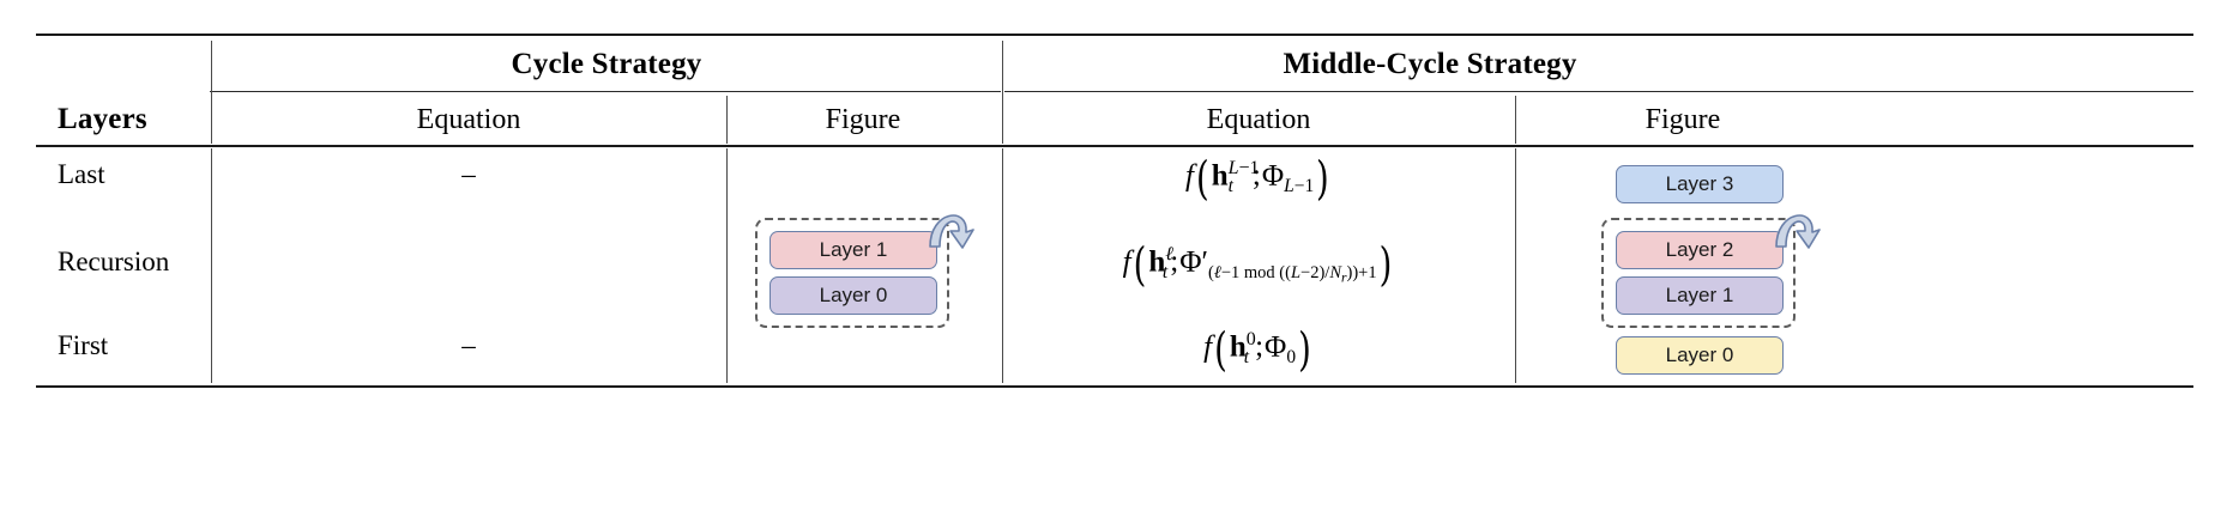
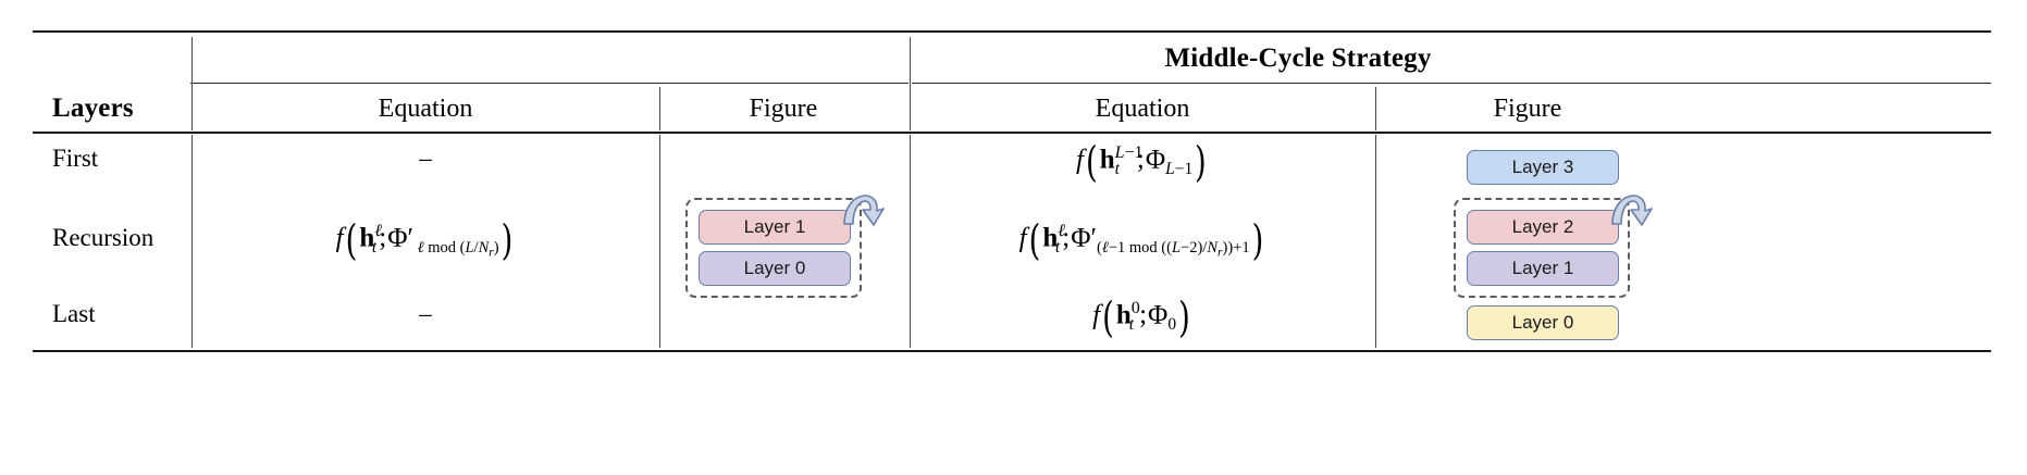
- Cycle Strategy
  Middle-Cycle Strategy
  Layers
  Equation
  Figure
  Equation
  Figure
- Last
+ First
  Recursion
- First
+ Last
  –
+ f(hℓt;Φ′ ℓ mod (L/Nr) )
  –
  f(hL−1t;ΦL−1 )
  f(hℓt;Φ′(ℓ−1 mod ((L−2)/Nr))+1 )
  f(h0t;Φ0 )
  Layer 1
  Layer 0
  Layer 3
  Layer 2
  Layer 1
  Layer 0
